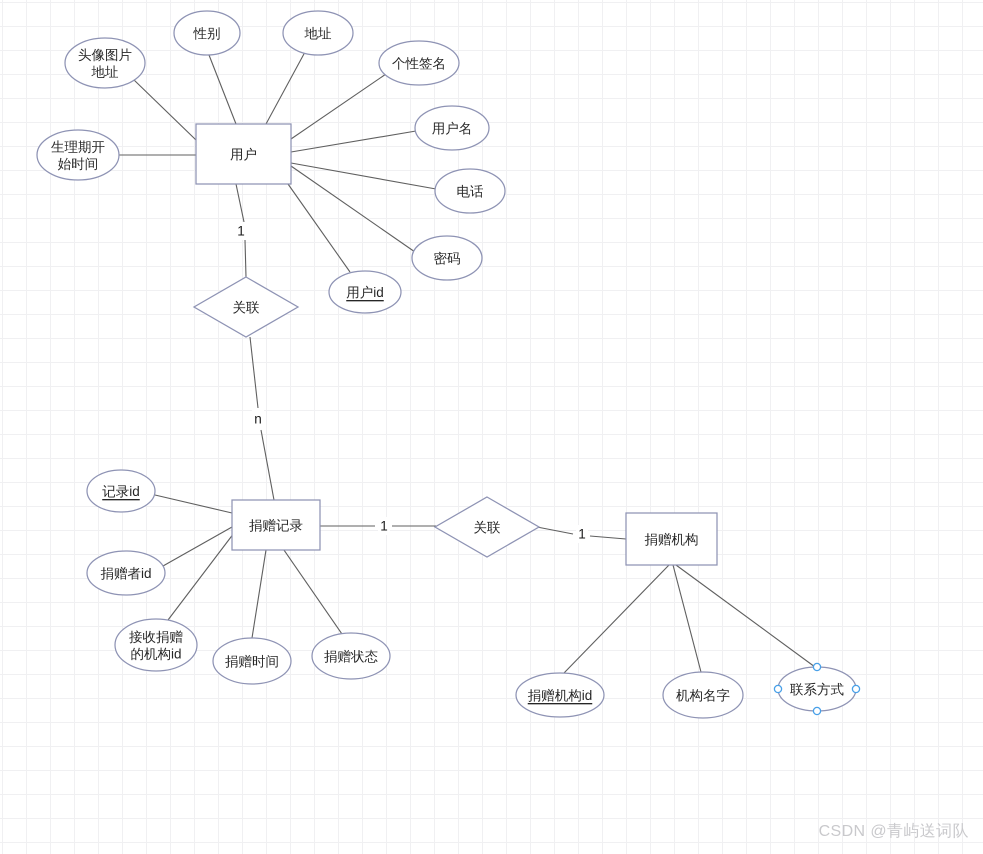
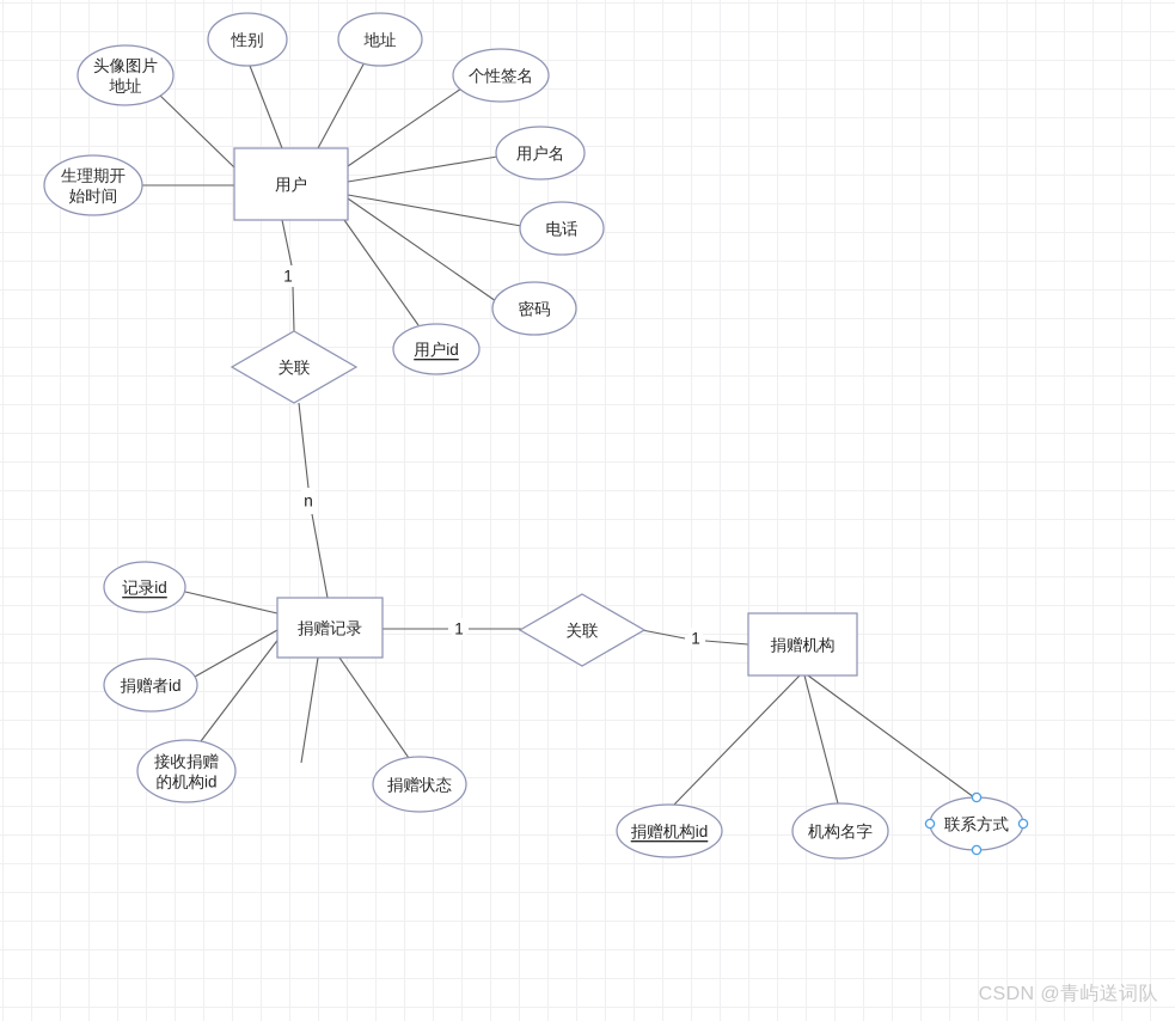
  用户
  捐赠记录
  捐赠机构
  关联
  关联
  头像图片地址
  性别
  地址
  个性签名
  用户名
  电话
  密码
  用户id
  生理期开始时间
  记录id
  捐赠者id
  接收捐赠的机构id
- 捐赠时间
  捐赠状态
  捐赠机构id
  机构名字
  联系方式
  1
  n
  1
  1
  CSDN @青屿送词队
